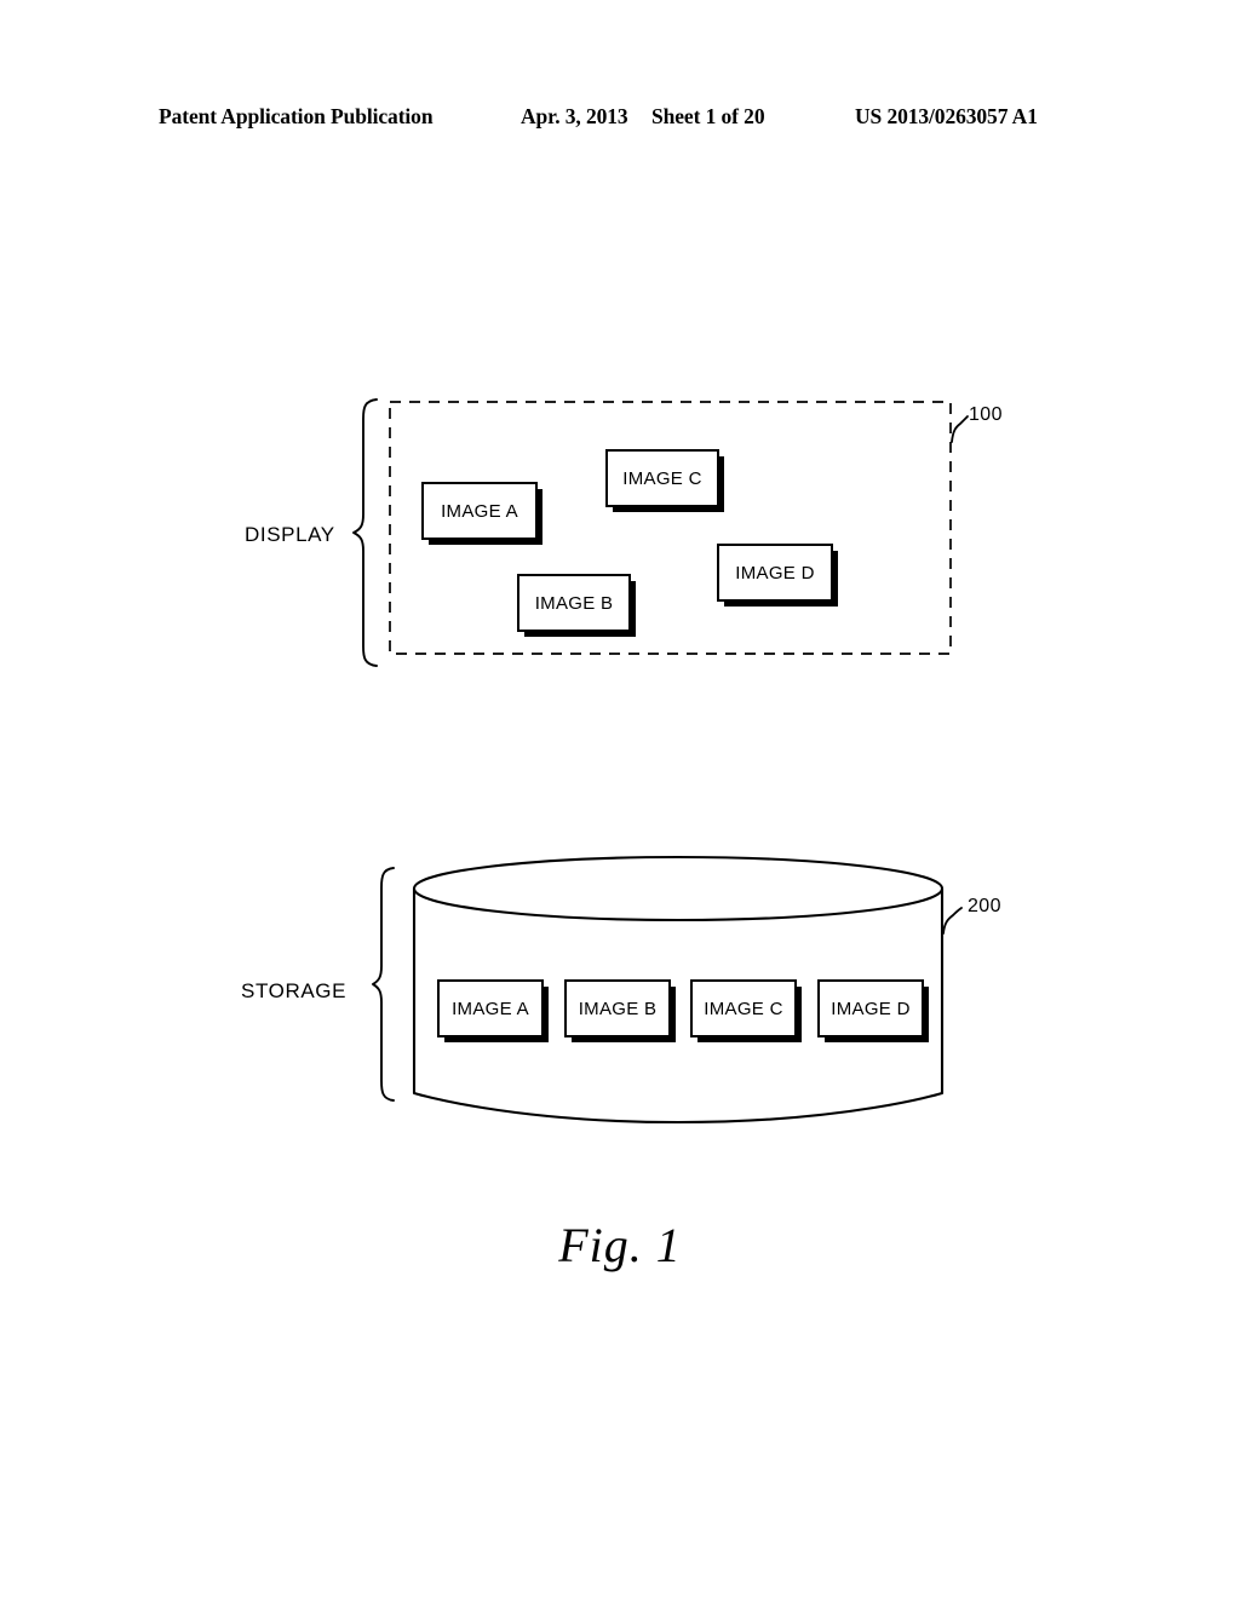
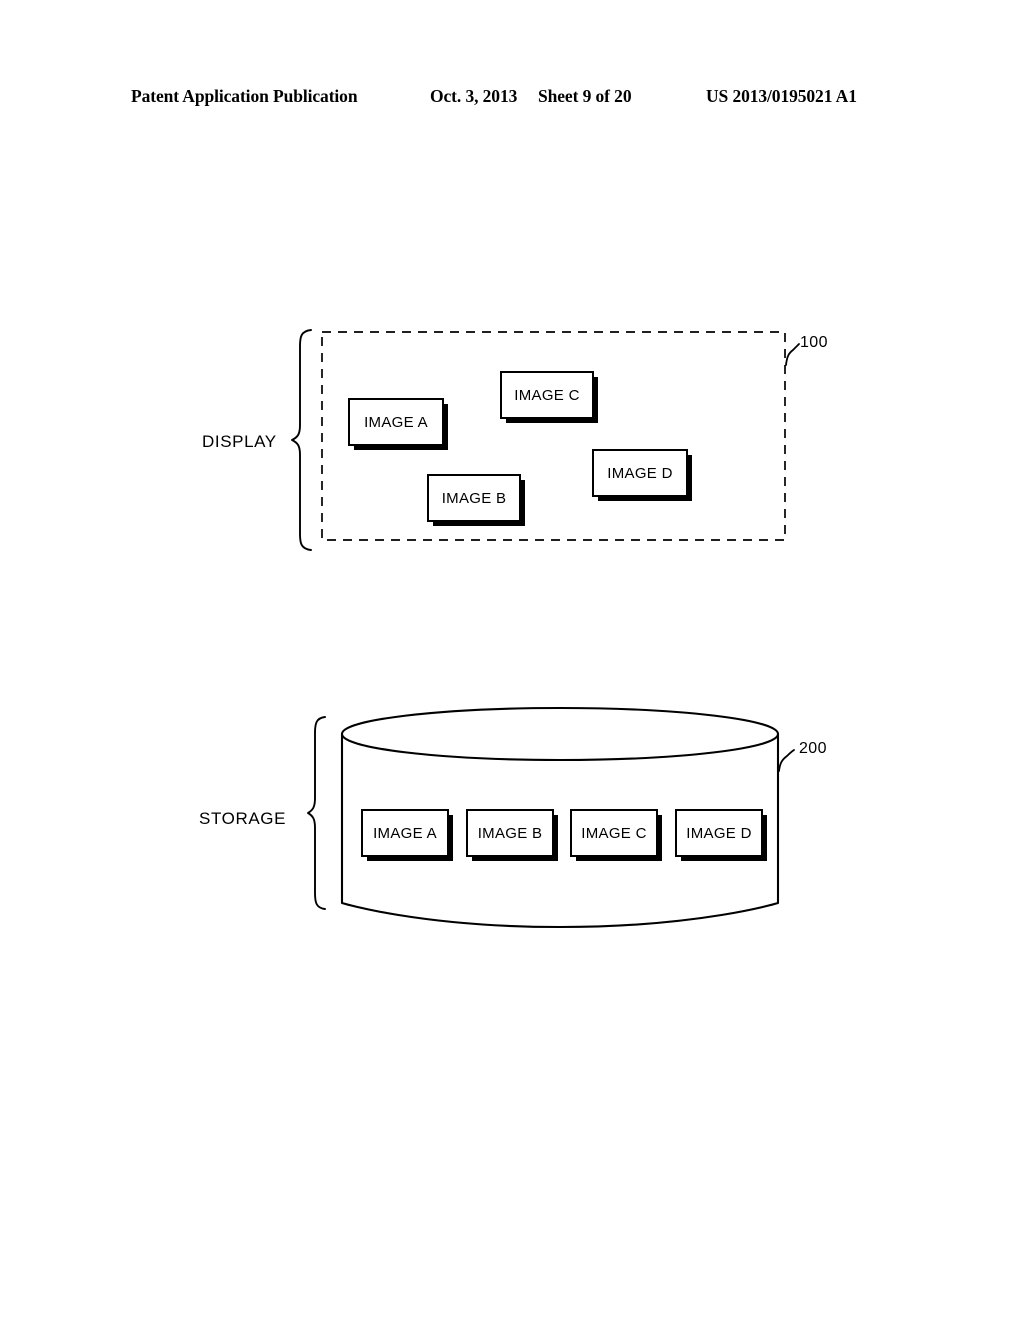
  Patent Application Publication
- Apr. 3, 2013
+ Oct. 3, 2013
- Sheet 1 of 20
+ Sheet 9 of 20
- US 2013/0263057 A1
+ US 2013/0195021 A1
  DISPLAY
  100
  IMAGE A
  IMAGE B
  IMAGE C
  IMAGE D
  STORAGE
  200
  IMAGE A
  IMAGE B
  IMAGE C
  IMAGE D
- Fig. 1
